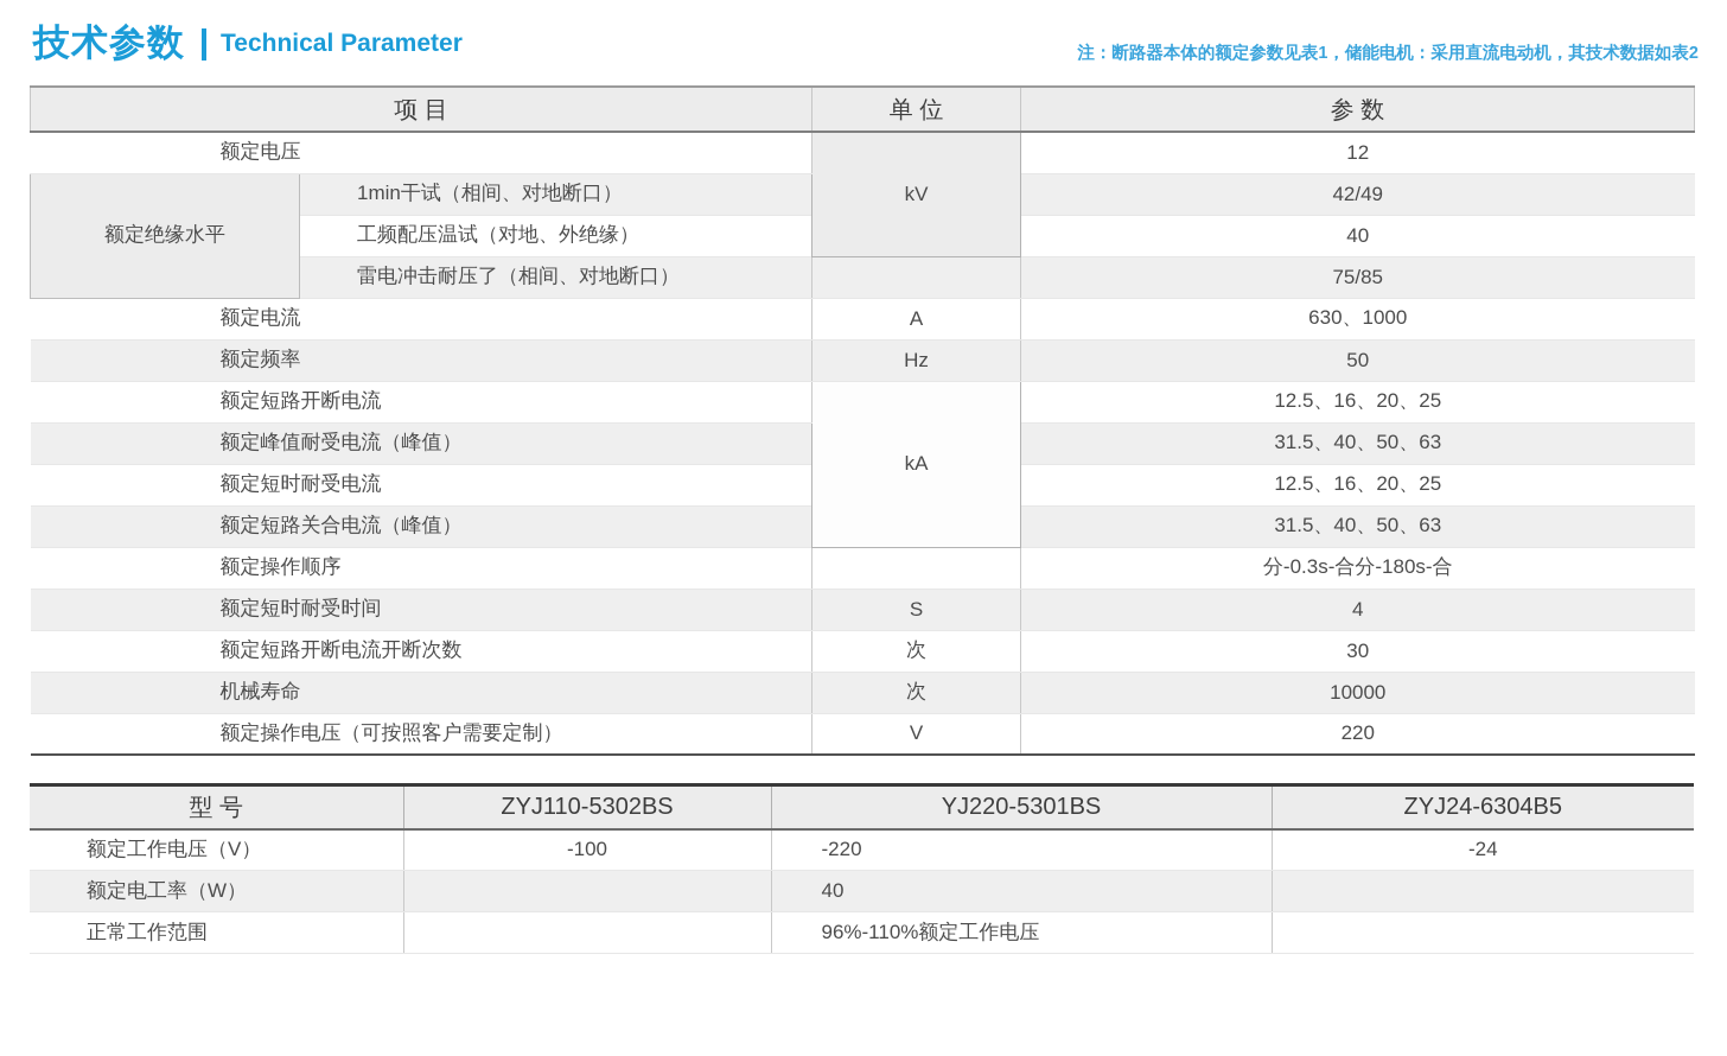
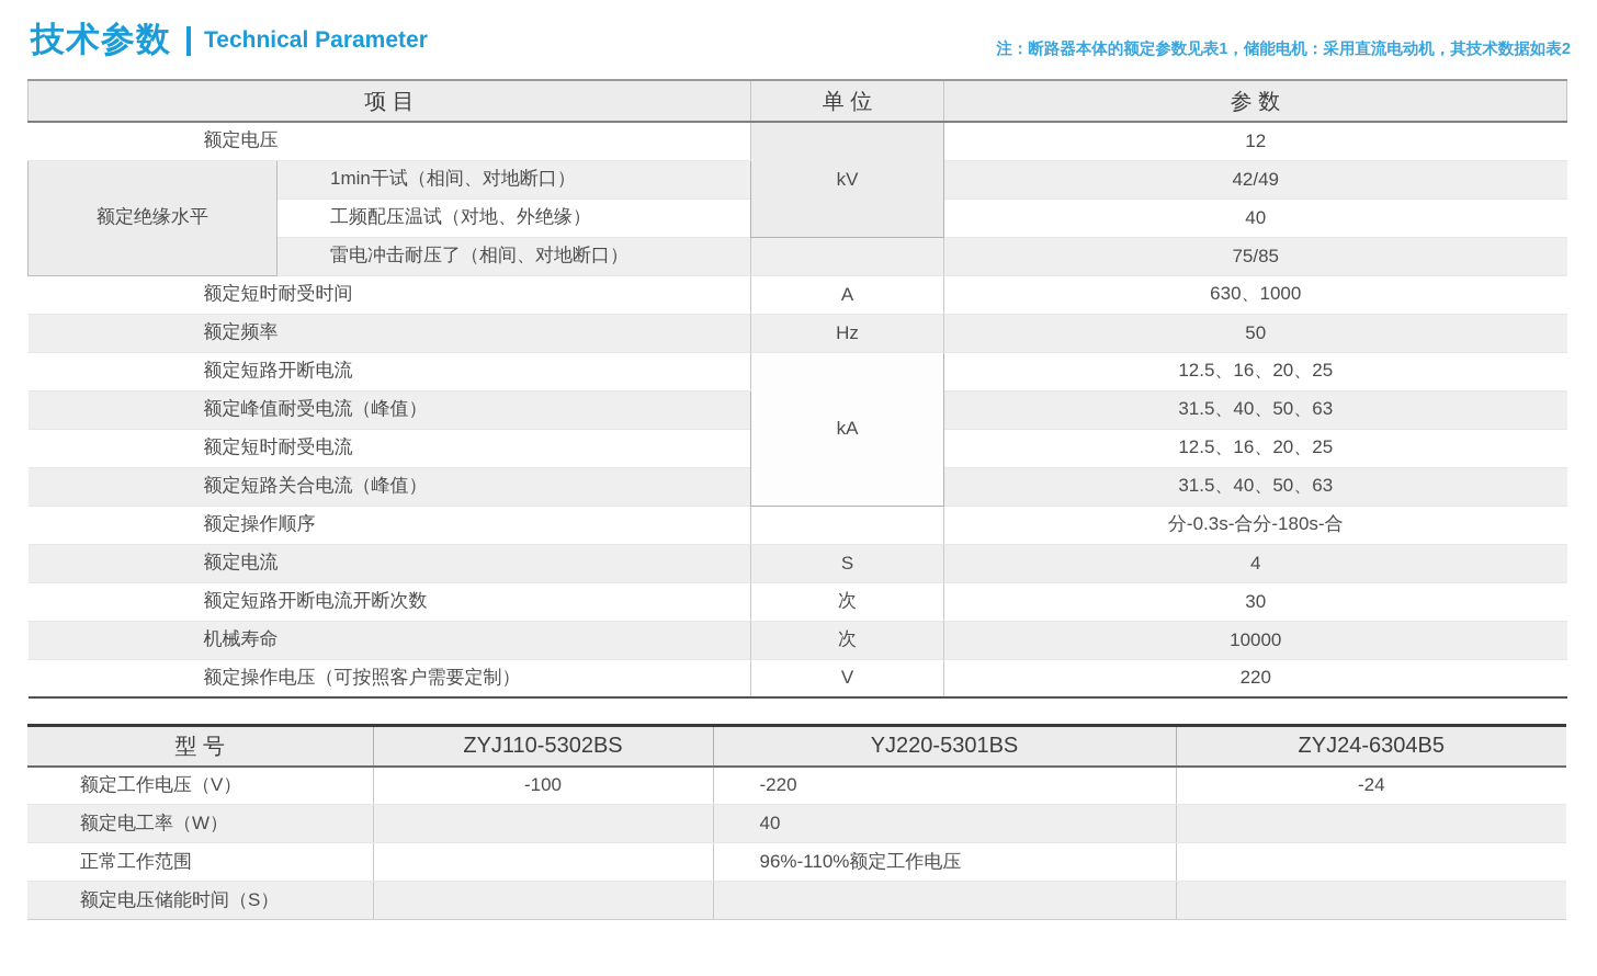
  技术参数
  Technical Parameter
  注：断路器本体的额定参数见表1，储能电机：采用直流电动机，其技术数据如表2
  项 目	单 位	参 数
  额定电压	kV	12
  额定绝缘水平	1min干试（相间、对地断口）	42/49
  工频配压温试（对地、外绝缘）	40
  雷电冲击耐压了（相间、对地断口）		75/85
- 额定电流	A	630、1000
+ 额定短时耐受时间	A	630、1000
  额定频率	Hz	50
  额定短路开断电流	kA	12.5、16、20、25
  额定峰值耐受电流（峰值）	31.5、40、50、63
  额定短时耐受电流	12.5、16、20、25
  额定短路关合电流（峰值）	31.5、40、50、63
  额定操作顺序		分-0.3s-合分-180s-合
- 额定短时耐受时间	S	4
+ 额定电流	S	4
  额定短路开断电流开断次数	次	30
  机械寿命	次	10000
  额定操作电压（可按照客户需要定制）	V	220
  型 号	ZYJ110-5302BS	YJ220-5301BS	ZYJ24-6304B5
  额定工作电压（V）	-100	-220	-24
  额定电工率（W）		40
  正常工作范围		96%-110%额定工作电压
+ 额定电压储能时间（S）
